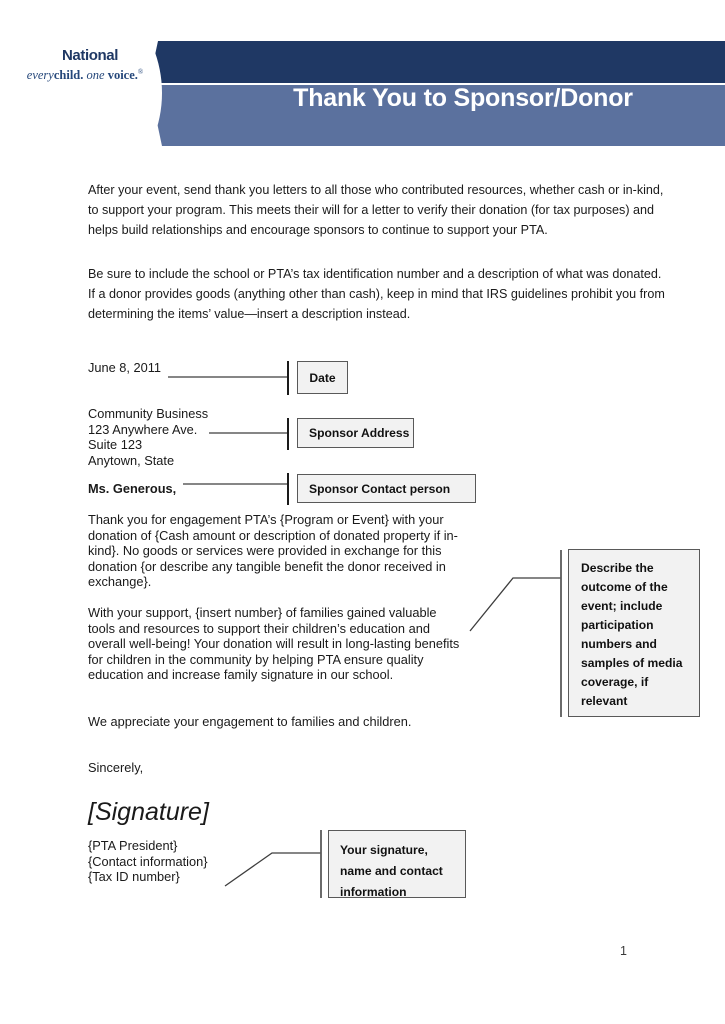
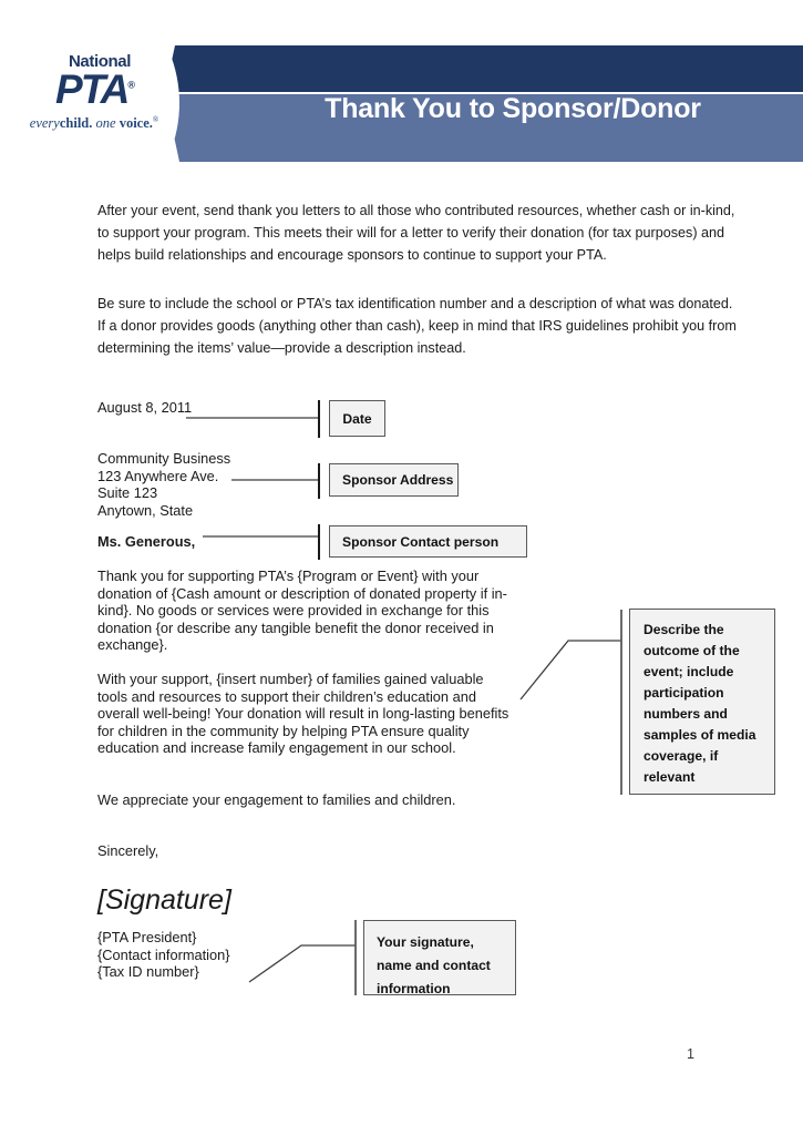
  National
+ PTA®
  everychild. one voice.®
  Thank You to Sponsor/Donor
  After your event, send thank you letters to all those who contributed resources, whether cash or in-kind, to support your program. This meets their will for a letter to verify their donation (for tax purposes) and helps build relationships and encourage sponsors to continue to support your PTA.
- Be sure to include the school or PTA’s tax identification number and a description of what was donated. If a donor provides goods (anything other than cash), keep in mind that IRS guidelines prohibit you from determining the items’ value—insert a description instead.
+ Be sure to include the school or PTA’s tax identification number and a description of what was donated. If a donor provides goods (anything other than cash), keep in mind that IRS guidelines prohibit you from determining the items’ value—provide a description instead.
- June 8, 2011
+ August 8, 2011
  Community Business
  123 Anywhere Ave.
  Suite 123
  Anytown, State
  Ms. Generous,
- Thank you for engagement PTA’s {Program or Event} with your donation of {Cash amount or description of donated property if in-kind}. No goods or services were provided in exchange for this donation {or describe any tangible benefit the donor received in exchange}.
+ Thank you for supporting PTA’s {Program or Event} with your donation of {Cash amount or description of donated property if in-kind}. No goods or services were provided in exchange for this donation {or describe any tangible benefit the donor received in exchange}.
- With your support, {insert number} of families gained valuable tools and resources to support their children’s education and overall well-being! Your donation will result in long-lasting benefits for children in the community by helping PTA ensure quality education and increase family signature in our school.
+ With your support, {insert number} of families gained valuable tools and resources to support their children’s education and overall well-being! Your donation will result in long-lasting benefits for children in the community by helping PTA ensure quality education and increase family engagement in our school.
  We appreciate your engagement to families and children.
  Sincerely,
  [Signature]
  {PTA President}
  {Contact information}
  {Tax ID number}
  Date
  Sponsor Address
  Sponsor Contact person
  Describe the
  outcome of the
  event; include
  participation
  numbers and
  samples of media
  coverage, if
  relevant
  Your signature,
  name and contact
  information
  1
